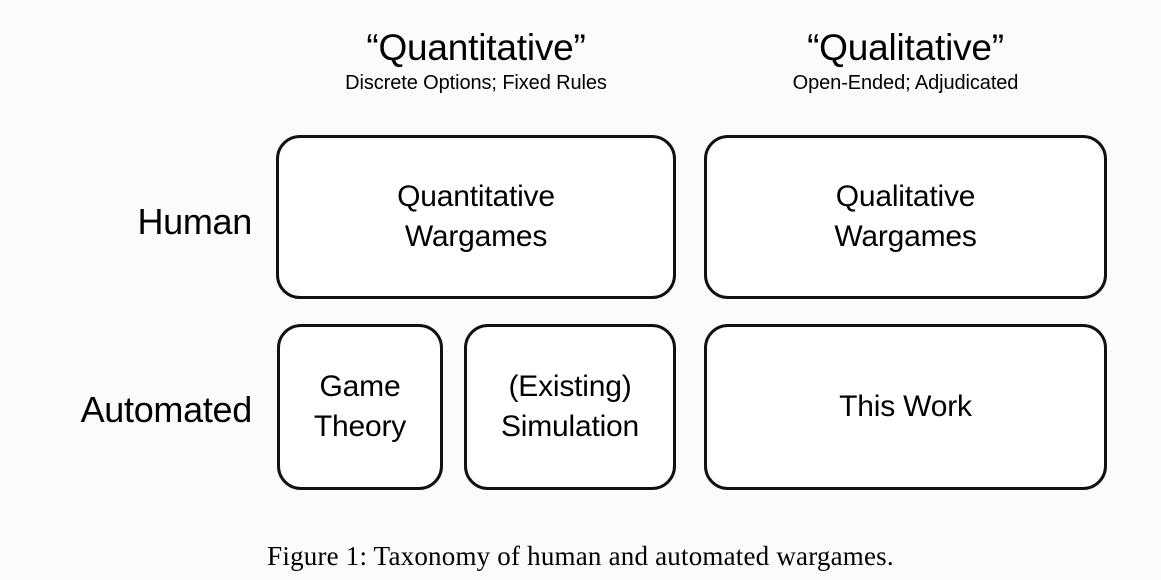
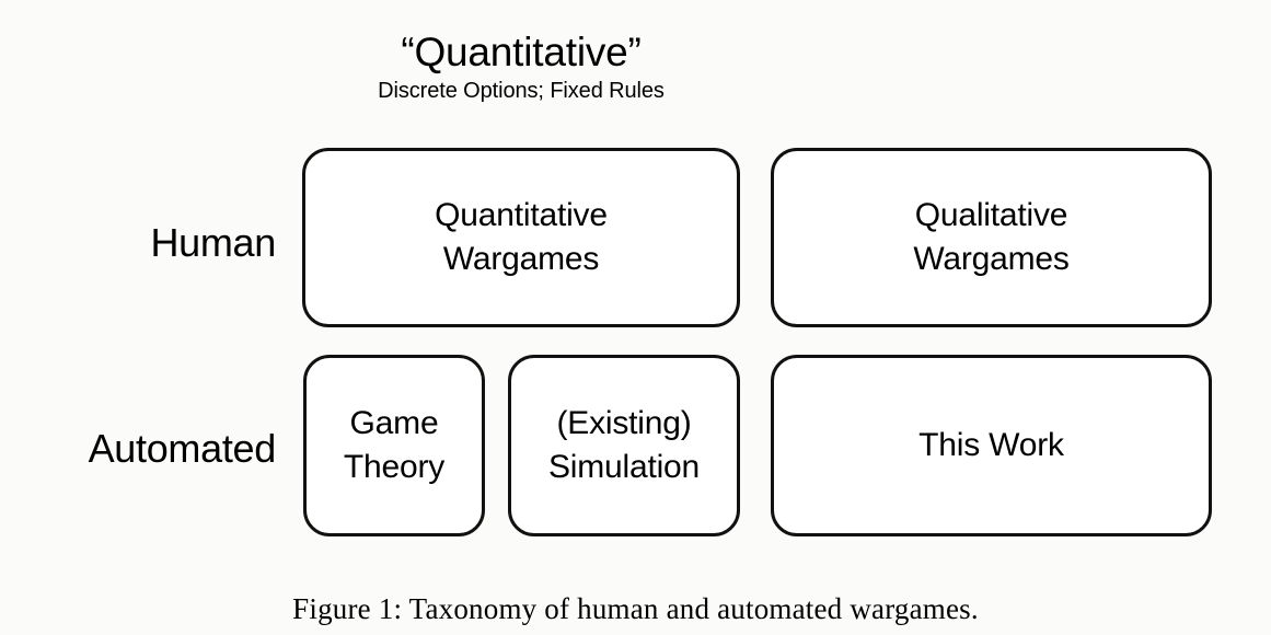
  “Quantitative”
  Discrete Options; Fixed Rules
- “Qualitative”
- Open-Ended; Adjudicated
  Human
  Automated
  Quantitative
  Wargames
  Qualitative
  Wargames
  Game
  Theory
  (Existing)
  Simulation
  This Work
  Figure 1: Taxonomy of human and automated wargames.
